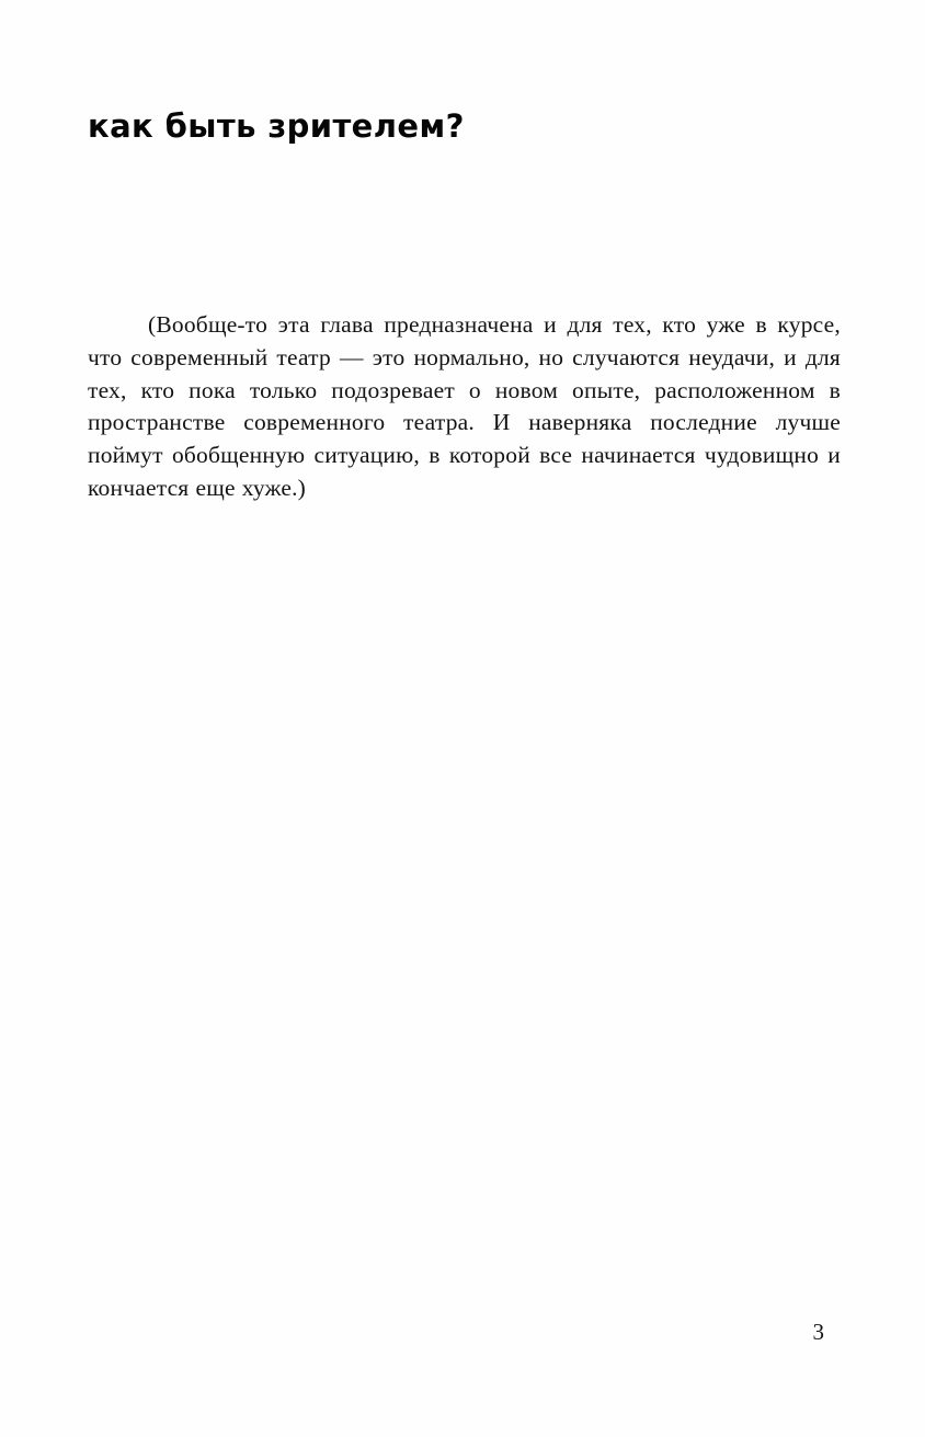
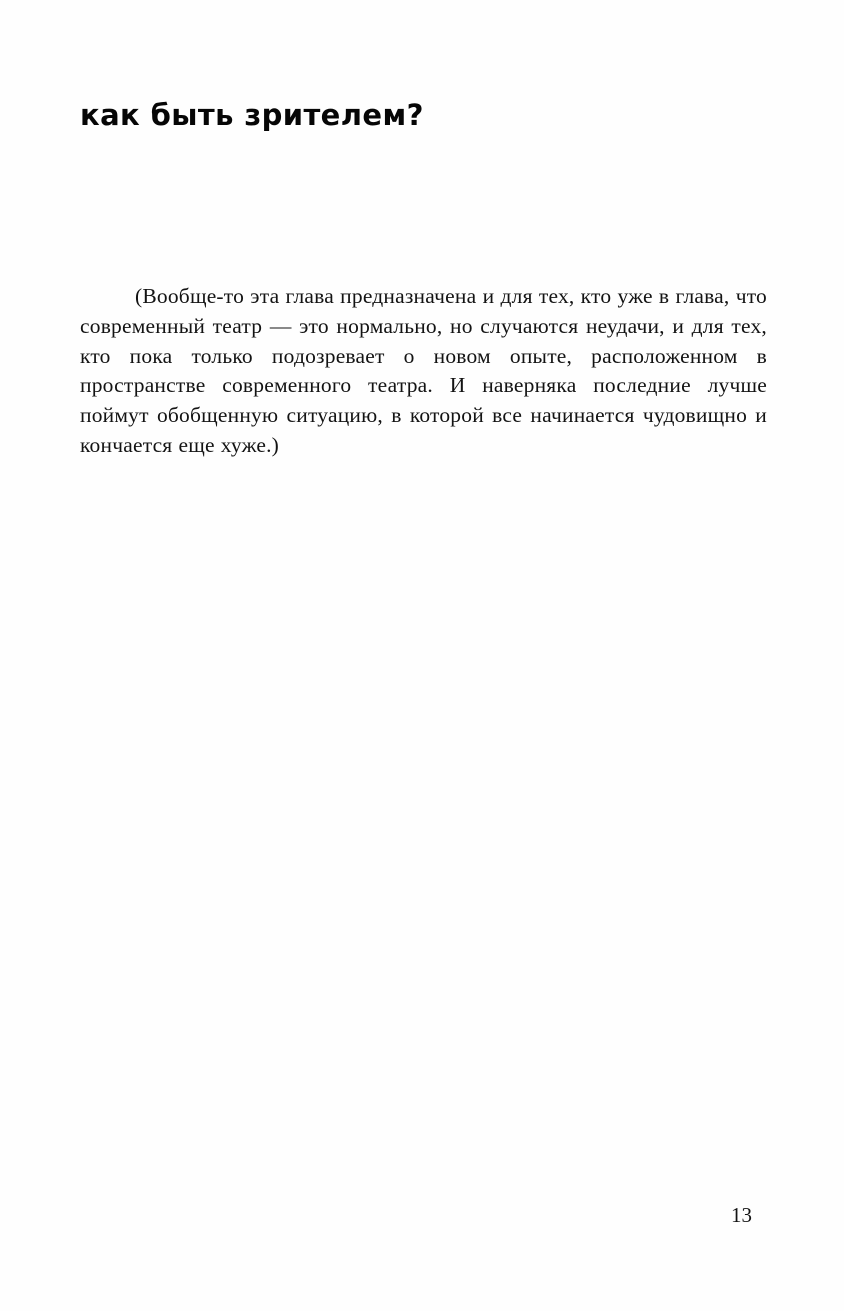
  как быть зрителем?
- (Вообще-то эта глава предназначена и для тех, кто уже в курсе, что современный театр — это нормально, но случаются неудачи, и для тех, кто пока только подозревает о новом опыте, расположенном в пространстве современного театра. И наверняка последние лучше поймут обобщенную ситуацию, в которой все начинается чудовищно и кончается еще хуже.)
+ (Вообще-то эта глава предназначена и для тех, кто уже в глава, что современный театр — это нормально, но случаются неудачи, и для тех, кто пока только подозревает о новом опыте, расположенном в пространстве современного театра. И наверняка последние лучше поймут обобщенную ситуацию, в которой все начинается чудовищно и кончается еще хуже.)
- 3
+ 13
